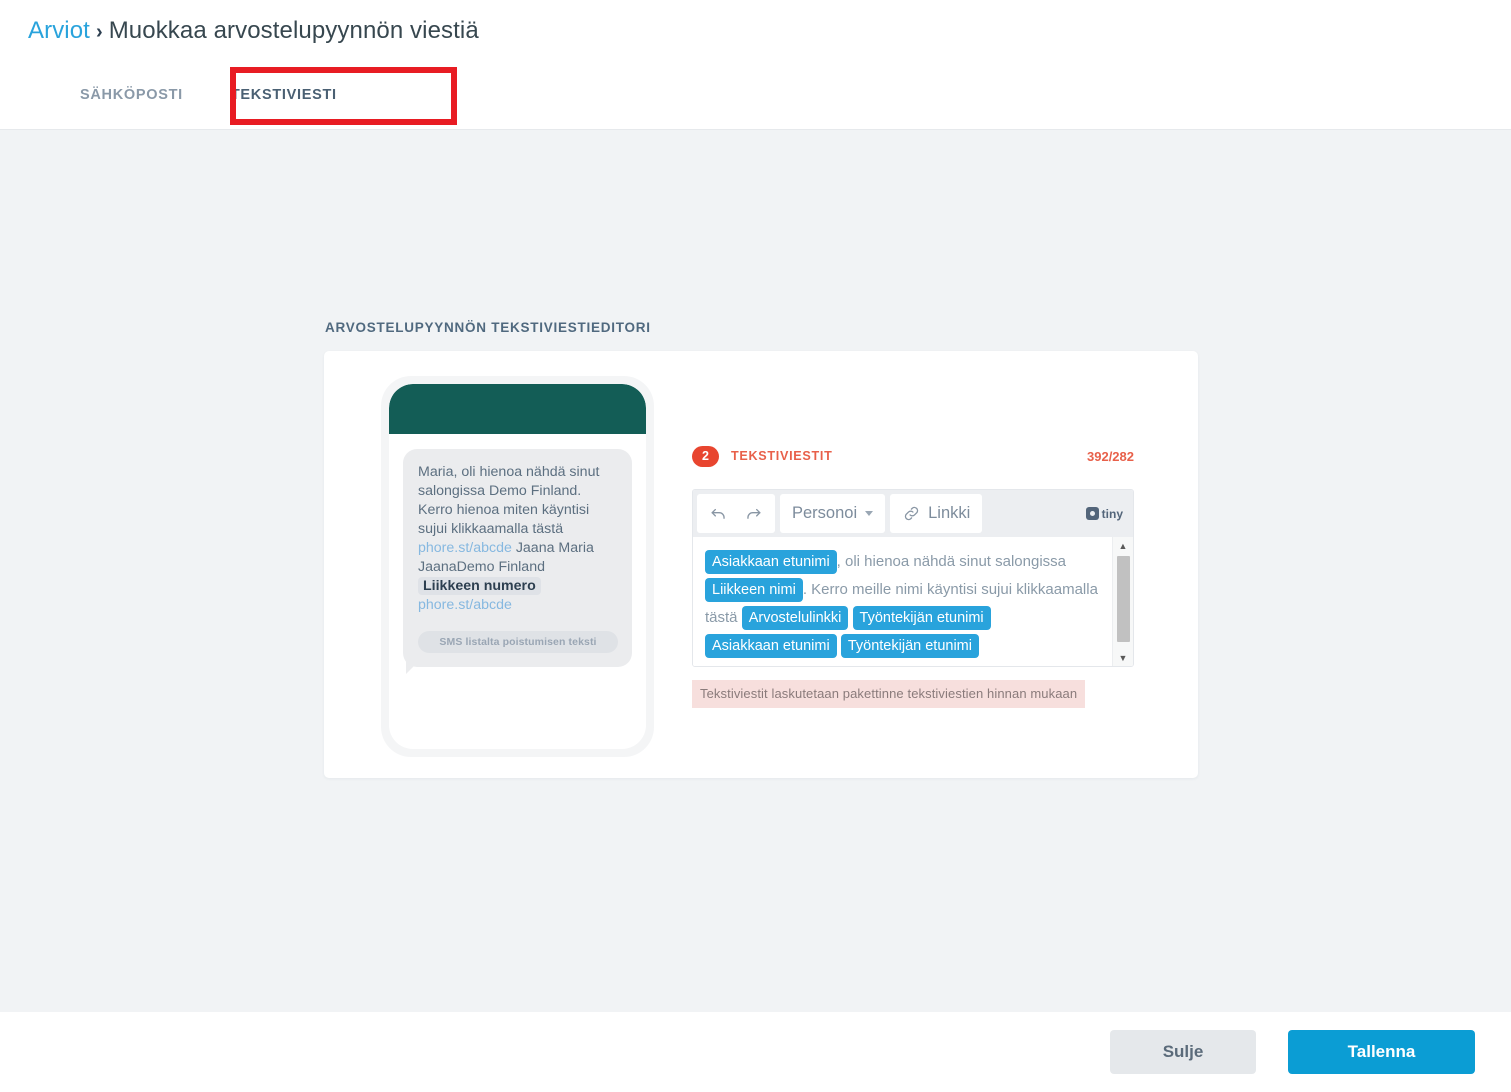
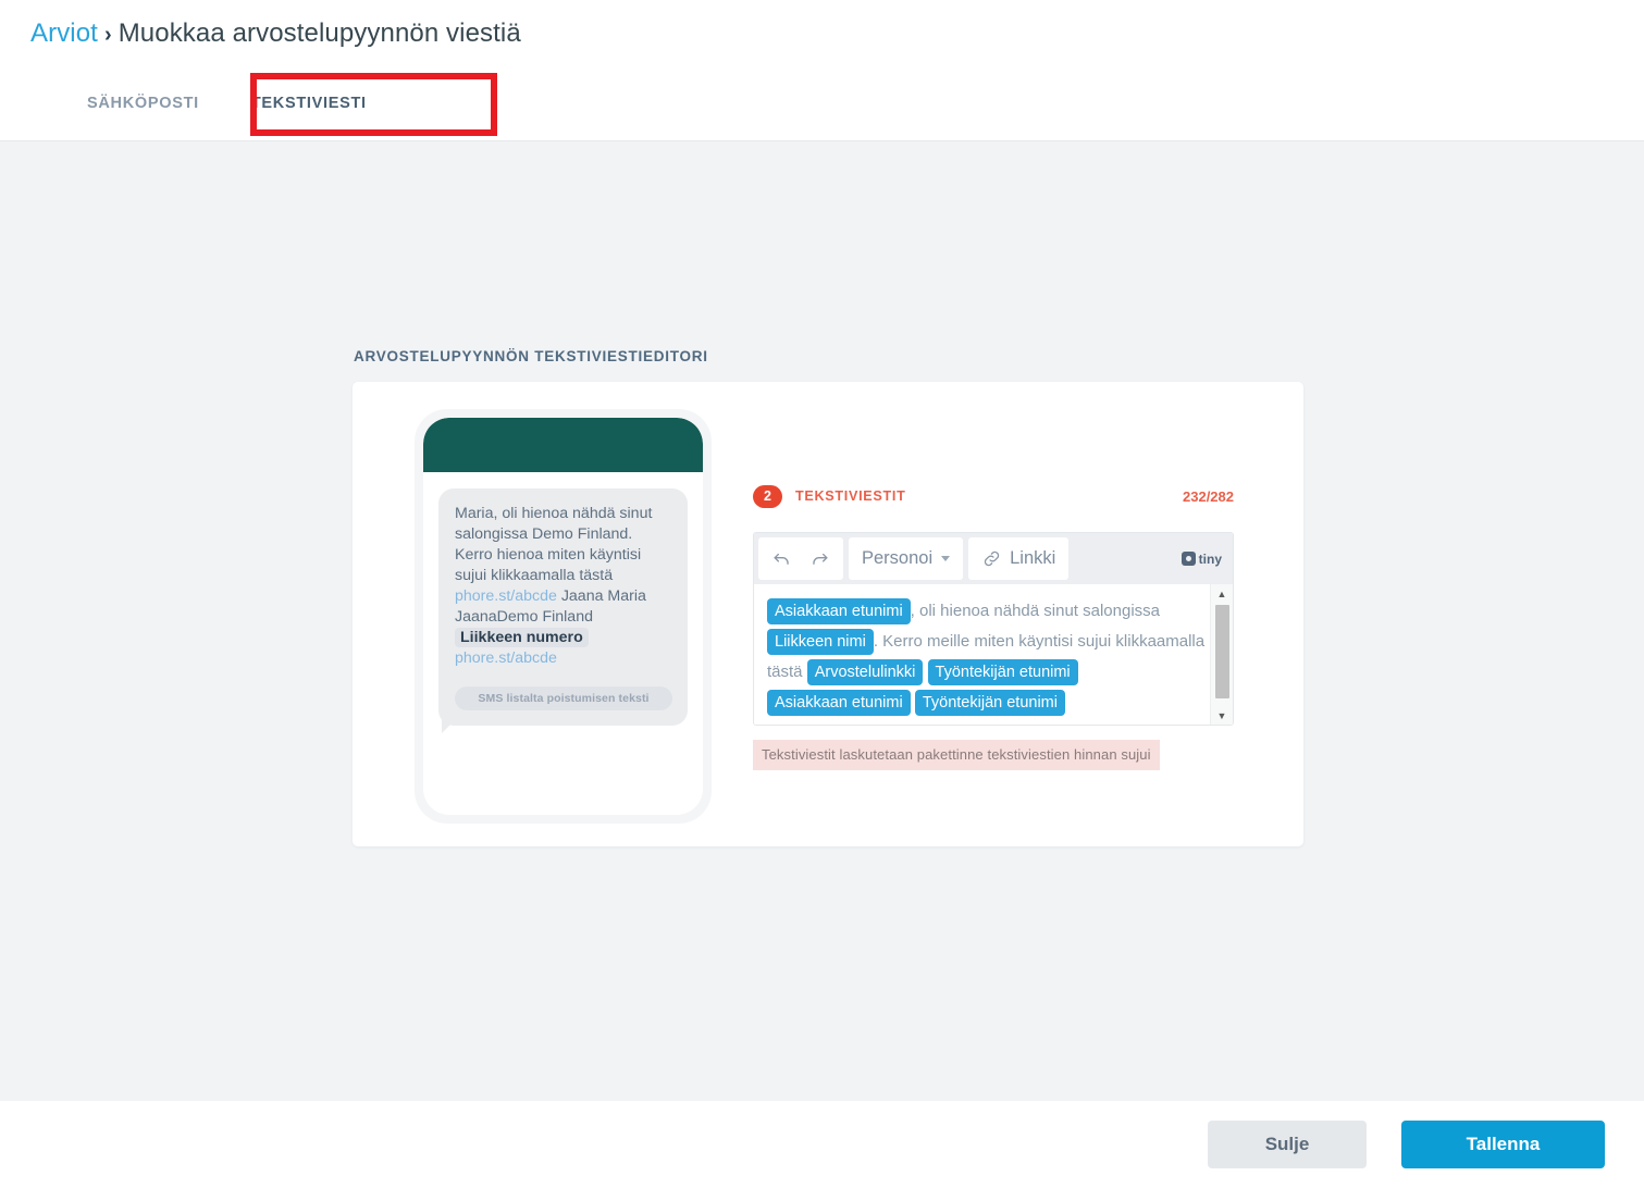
  Arviot › Muokkaa arvostelupyynnön viestiä
  SÄHKÖPOSTI
  TEKSTIVIESTI
  ARVOSTELUPYYNNÖN TEKSTIVIESTIEDITORI
  Maria, oli hienoa nähdä sinut salongissa Demo Finland. Kerro hienoa miten käyntisi sujui klikkaamalla tästä phore.st/abcde Jaana Maria JaanaDemo Finland Liikkeen numero
  phore.st/abcde
  SMS listalta poistumisen teksti
  2
  TEKSTIVIESTIT
- 392/282
+ 232/282
  Personoi
  Linkki
  tiny
- Asiakkaan etunimi , oli hienoa nähdä sinut salongissa Liikkeen nimi . Kerro meille nimi käyntisi sujui klikkaamalla tästä Arvostelulinkki Työntekijän etunimi Asiakkaan etunimi Työntekijän etunimi
+ Asiakkaan etunimi , oli hienoa nähdä sinut salongissa Liikkeen nimi . Kerro meille miten käyntisi sujui klikkaamalla tästä Arvostelulinkki Työntekijän etunimi Asiakkaan etunimi Työntekijän etunimi
  ▲
  ▼
- Tekstiviestit laskutetaan pakettinne tekstiviestien hinnan mukaan
+ Tekstiviestit laskutetaan pakettinne tekstiviestien hinnan sujui
  Sulje
  Tallenna
